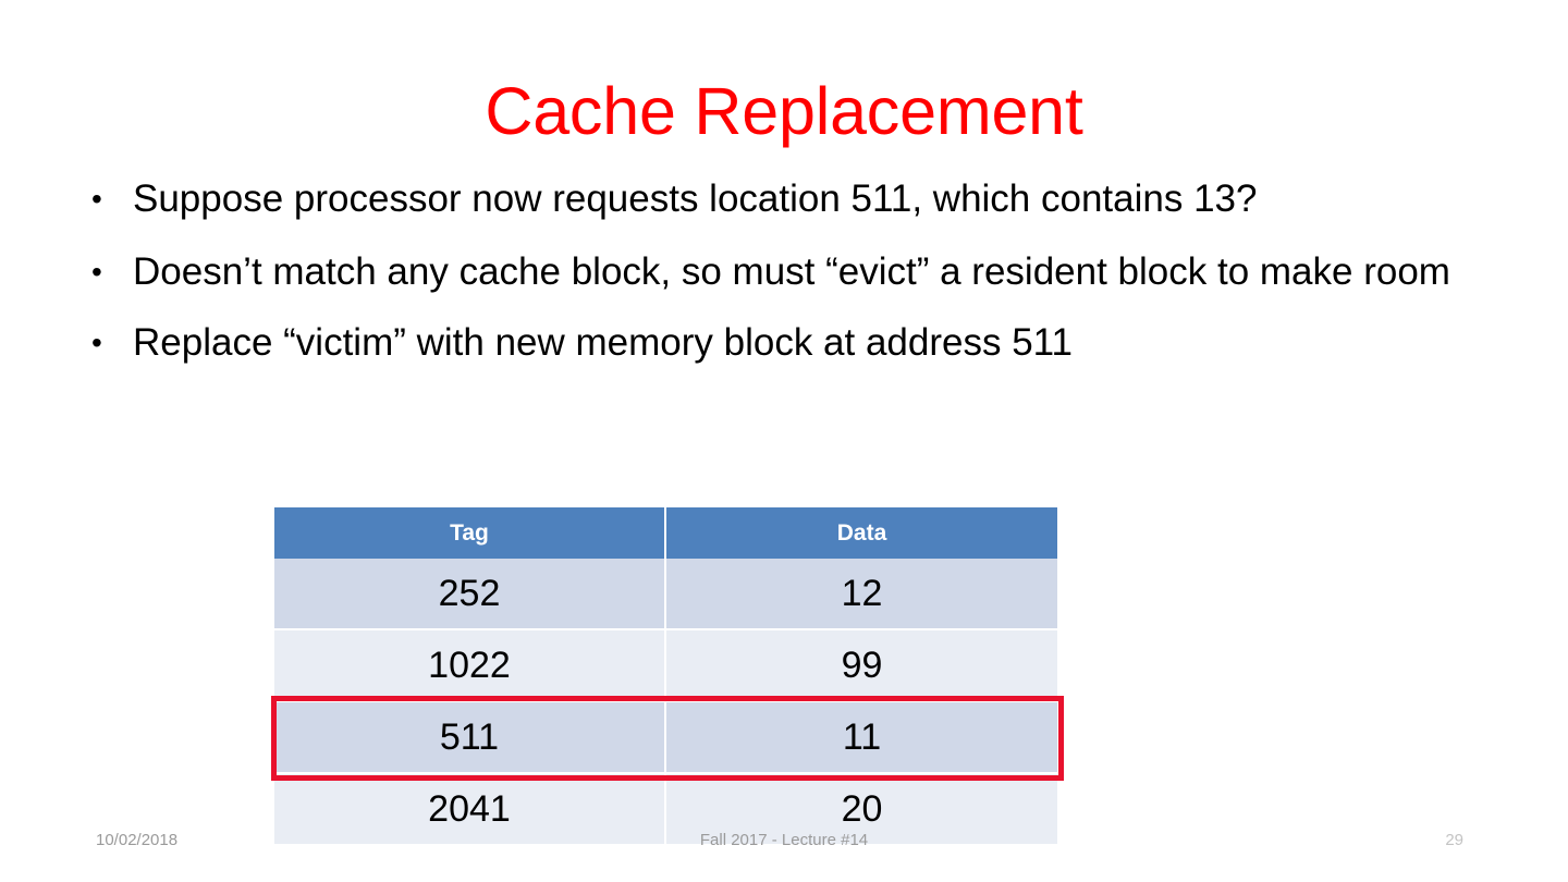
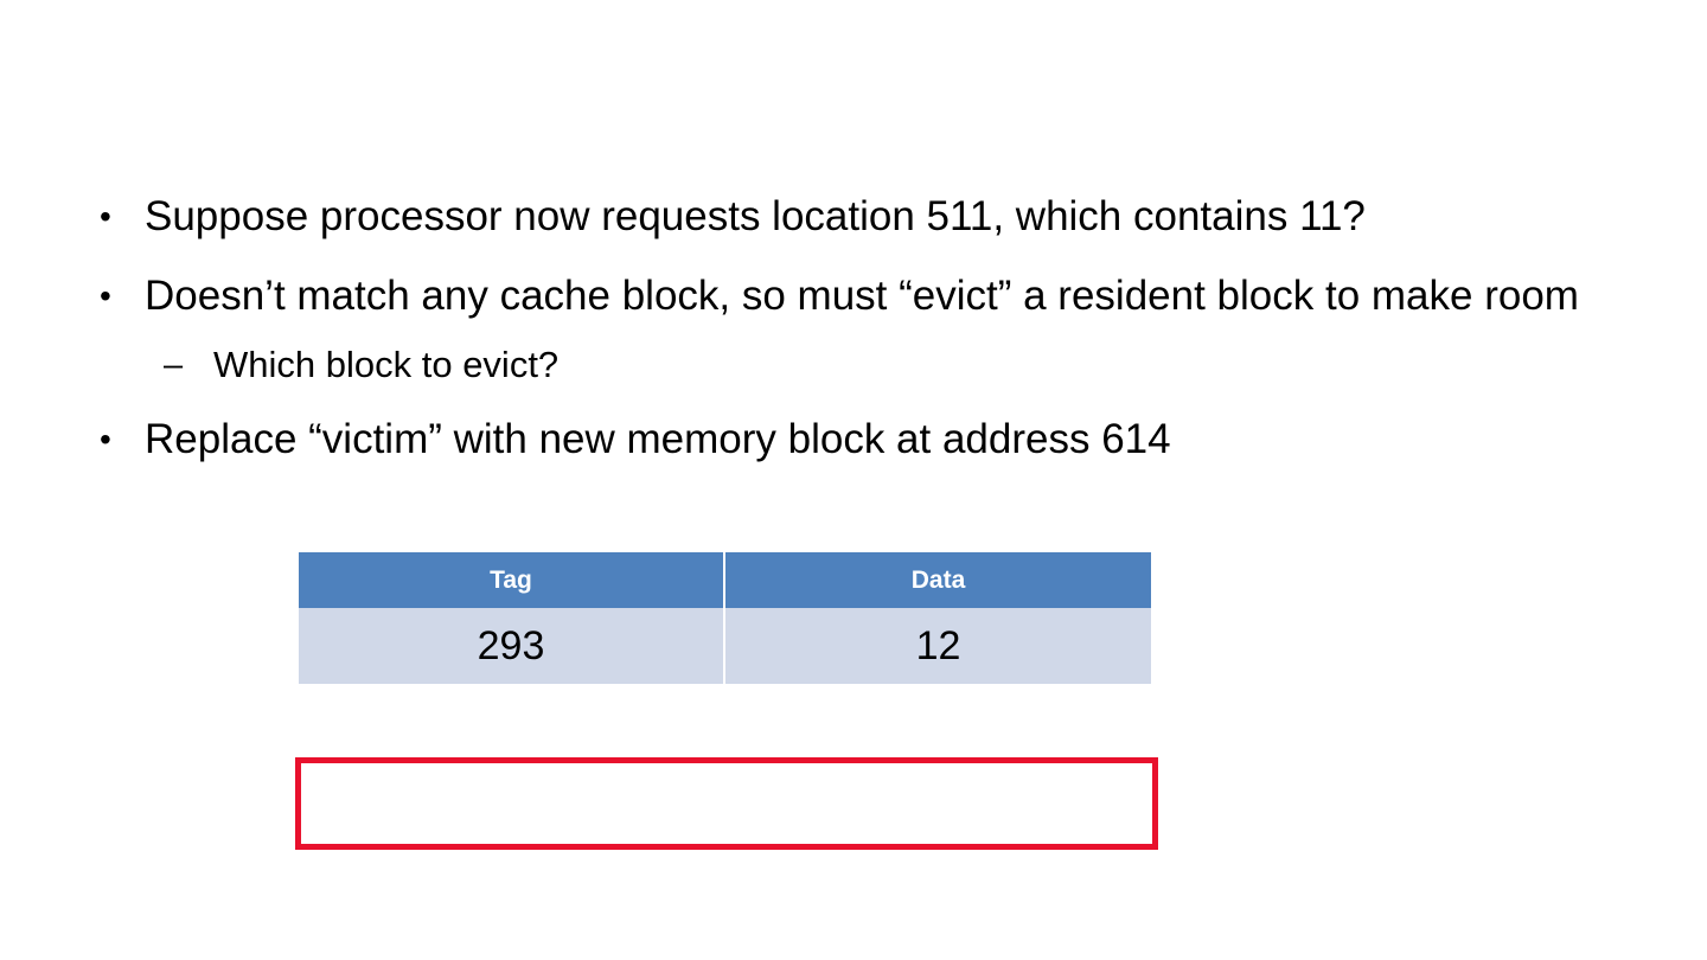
- Cache Replacement
  •
- Suppose processor now requests location 511, which contains 13?
+ Suppose processor now requests location 511, which contains 11?
  •
  Doesn’t match any cache block, so must “evict” a resident block to make room
+ –
+ Which block to evict?
  •
- Replace “victim” with new memory block at address 511
+ Replace “victim” with new memory block at address 614
  Tag	Data
- 252	12
+ 293	12
- 1022	99
- 511	11
- 2041	20
- 10/02/2018
- Fall 2017 - Lecture #14
- 29
